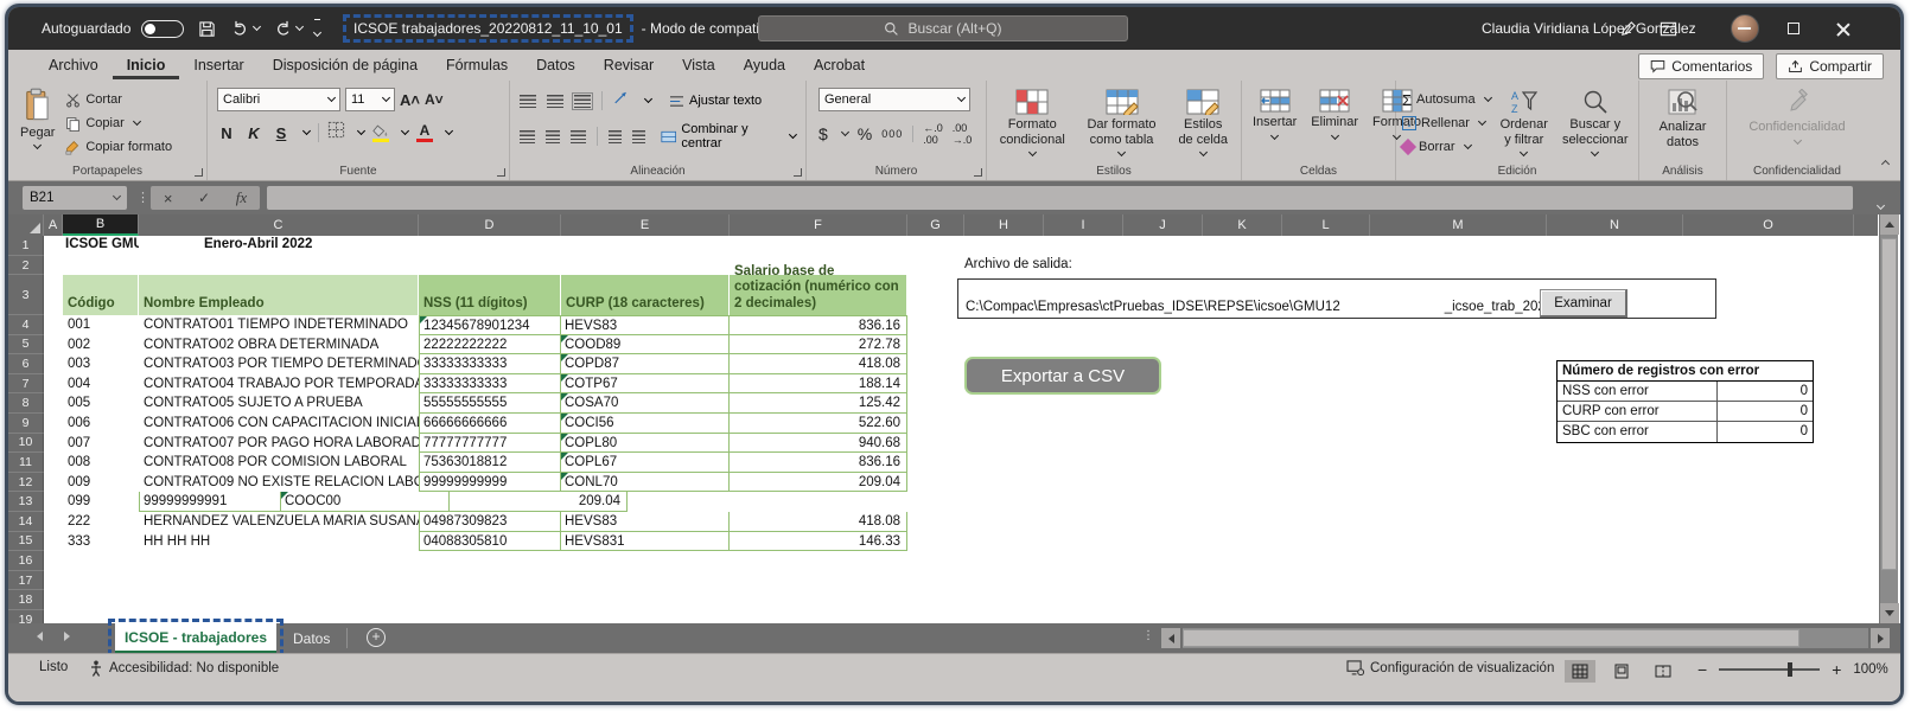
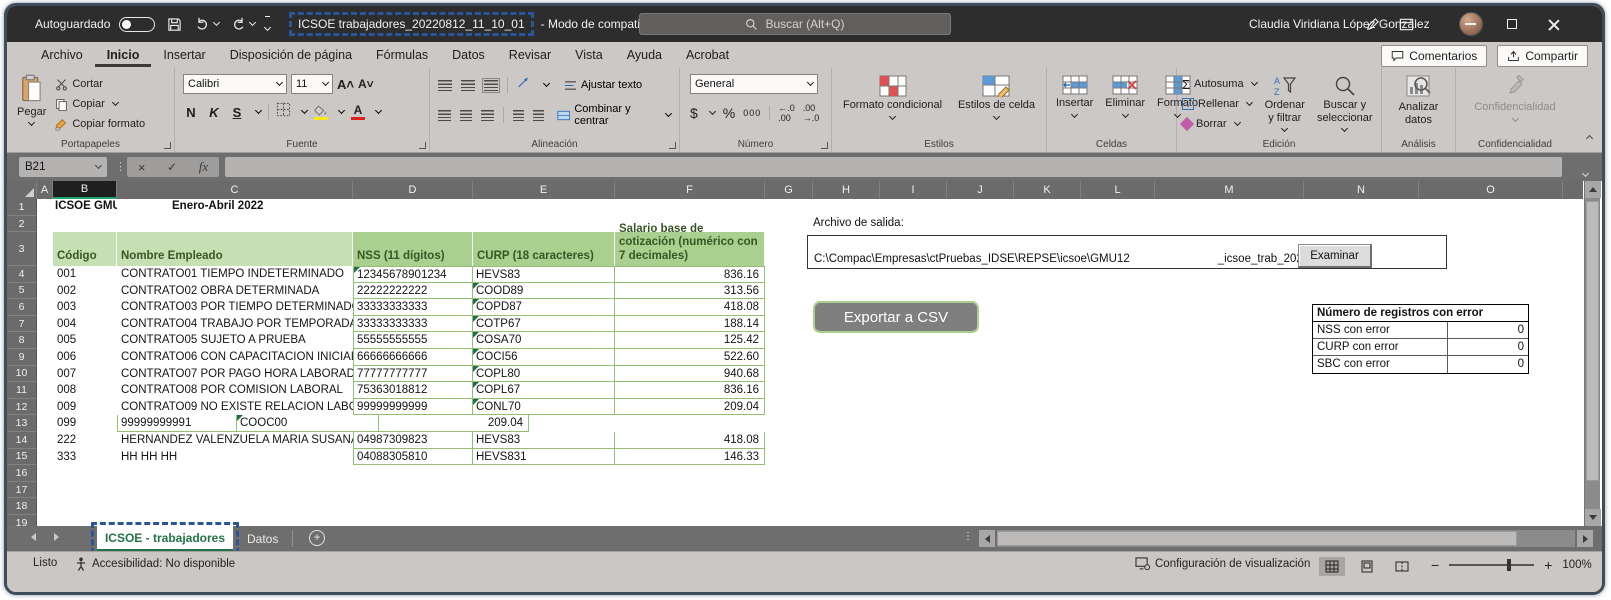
  Autoguardado
  ICSOE trabajadores_20220812_11_10_01
  Buscar (Alt+Q)
  Claudia Viridiana López González
  Archivo
  Inicio
  Insertar
  Disposición de página
  Fórmulas
  Datos
  Revisar
  Vista
  Ayuda
  Acrobat
  Comentarios
  Compartir
  Pegar
  Cortar
  Copiar
  Copiar formato
  Portapapeles
  Calibri
  11
  A˄
  A˅
  N
  K
  S
  A
  Fuente
  Ajustar texto
  Combinar y centrar
  Alineación
  General
  $
  %
  000
  ←.0
  .00
  .00
  →.0
  Número
  Formato condicional
- Dar formato como tabla
  Estilos de celda
  Estilos
  Insertar
  Eliminar
  Formato
  Celdas
  Σ
  Autosuma
  ↓
  Rellenar
  Borrar
  A
  Z
  Ordenar y filtrar
  Buscar y seleccionar
  Edición
  Analizar datos
  Análisis
  Confidencialidad
  Confidencialidad
  B21
  ⋮
  ×
  ✓
  fx
  A
  B
  C
  D
  E
  F
  G
  H
  I
  J
  K
  L
  M
  N
  O
  1
  2
  3
  4
  5
  6
  7
  8
  9
  10
  11
  12
  13
  14
  15
  16
  17
  18
  19
  ICSOE GMU
  Enero-Abril 2022
  Código
  Nombre Empleado
  NSS (11 dígitos)
  CURP (18 caracteres)
- Salario base de cotización (numérico con 2 decimales)
+ Salario base de cotización (numérico con 7 decimales)
  001
  CONTRATO01 TIEMPO INDETERMINADO
  12345678901234
  HEVS83
  836.16
  002
  CONTRATO02 OBRA DETERMINADA
  22222222222
  COOD89
- 272.78
+ 313.56
  003
  CONTRATO03 POR TIEMPO DETERMINAD
  33333333333
  COPD87
  418.08
  004
  CONTRATO04 TRABAJO POR TEMPORAD
  33333333333
  COTP67
  188.14
  005
  CONTRATO05 SUJETO A PRUEBA
  55555555555
  COSA70
  125.42
  006
  CONTRATO06 CON CAPACITACION INICIA
  66666666666
  COCI56
  522.60
  007
  CONTRATO07 POR PAGO HORA LABORAD
  77777777777
  COPL80
  940.68
  008
  CONTRATO08 POR COMISION LABORAL
  75363018812
  COPL67
  836.16
  009
  CONTRATO09 NO EXISTE RELACION LAB
  99999999999
  CONL70
  209.04
  099
  99999999991
  COOC00
  209.04
  222
  HERNANDEZ VALENZUELA MARIA SUSAN
  04987309823
  HEVS83
  418.08
  333
  HH HH HH
  04088305810
  HEVS831
  146.33
  Archivo de salida:
  C:\Compac\Empresas\ctPruebas_IDSE\REPSE\icsoe\GMU12 _icsoe_trab_20
  Examinar
  Exportar a CSV
  Número de registros con error
  NSS con error
  0
  CURP con error
  0
  SBC con error
  0
  ICSOE - trabajadores
  Datos
  +
  ⋮
  Listo
  Accesibilidad: No disponible
  Configuración de visualización
  −
  +
  100%
